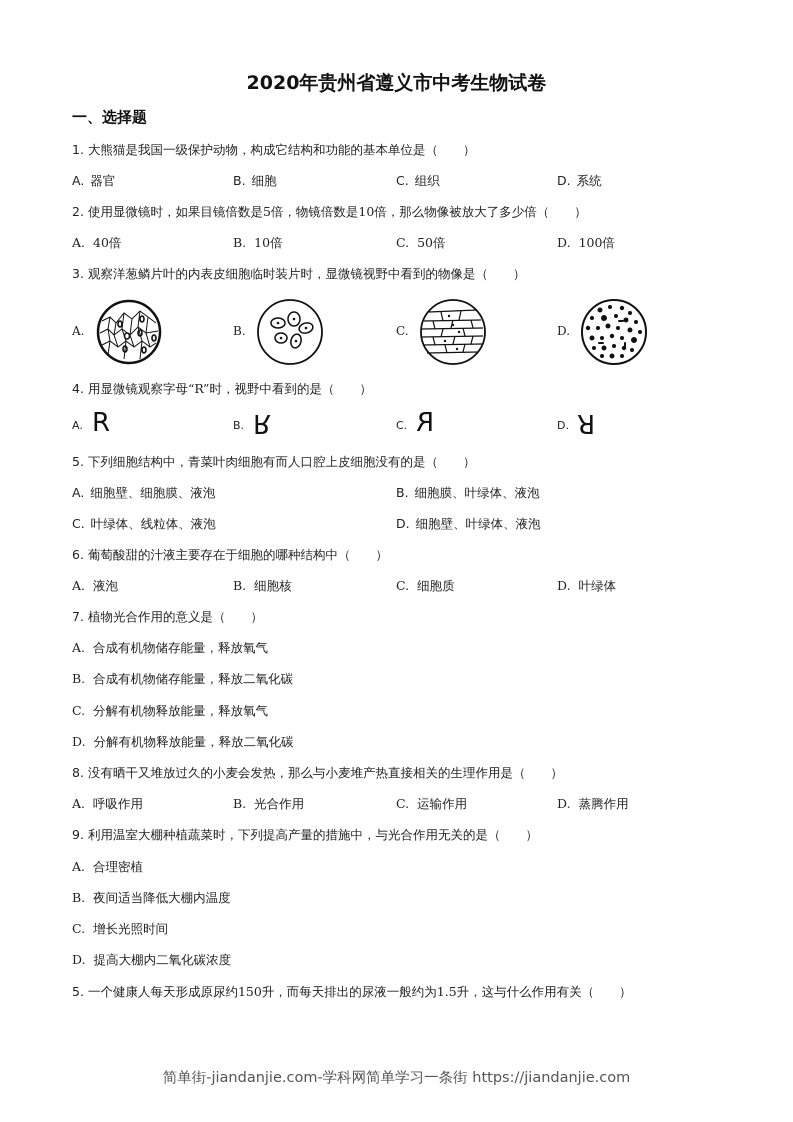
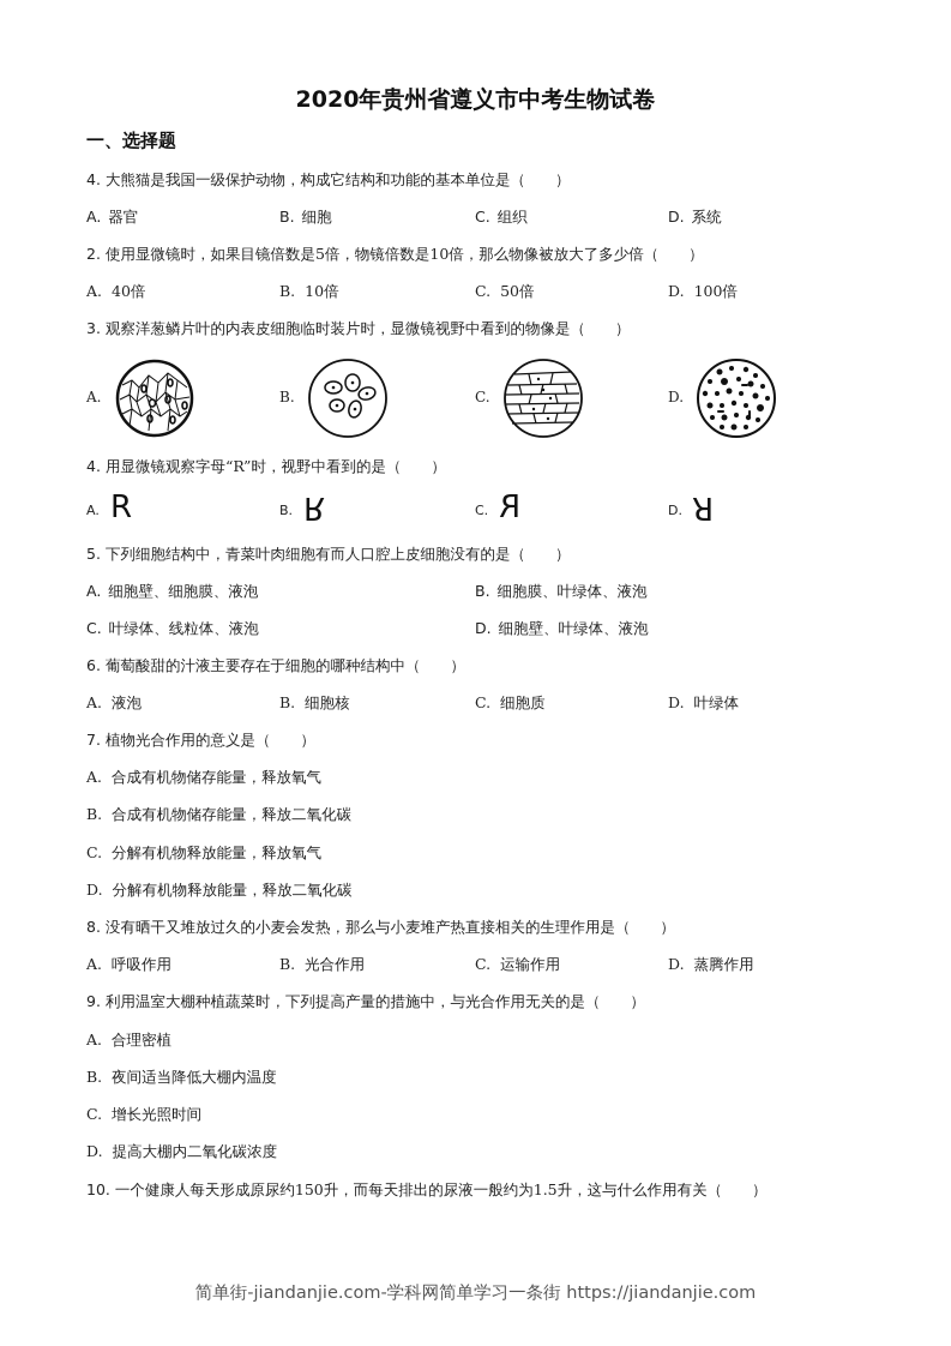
  2020年贵州省遵义市中考生物试卷
  一、选择题
- 1. 大熊猫是我国一级保护动物，构成它结构和功能的基本单位是（ ）
+ 4. 大熊猫是我国一级保护动物，构成它结构和功能的基本单位是（ ）
  A. 器官
  B. 细胞
  C. 组织
  D. 系统
  2. 使用显微镜时，如果目镜倍数是5倍，物镜倍数是10倍，那么物像被放大了多少倍（ ）
  A. 40倍
  B. 10倍
  C. 50倍
  D. 100倍
  3. 观察洋葱鳞片叶的内表皮细胞临时装片时，显微镜视野中看到的物像是（ ）
  A.
  B.
  C.
  D.
  4. 用显微镜观察字母“R”时，视野中看到的是（ ）
  A.
  R
  B.
  C.
  D.
  5. 下列细胞结构中，青菜叶肉细胞有而人口腔上皮细胞没有的是（ ）
  A. 细胞壁、细胞膜、液泡
  B. 细胞膜、叶绿体、液泡
  C. 叶绿体、线粒体、液泡
  D. 细胞壁、叶绿体、液泡
  6. 葡萄酸甜的汁液主要存在于细胞的哪种结构中（ ）
  A. 液泡
  B. 细胞核
  C. 细胞质
  D. 叶绿体
  7. 植物光合作用的意义是（ ）
  A. 合成有机物储存能量，释放氧气
  B. 合成有机物储存能量，释放二氧化碳
  C. 分解有机物释放能量，释放氧气
  D. 分解有机物释放能量，释放二氧化碳
  8. 没有晒干又堆放过久的小麦会发热，那么与小麦堆产热直接相关的生理作用是（ ）
  A. 呼吸作用
  B. 光合作用
  C. 运输作用
  D. 蒸腾作用
  9. 利用温室大棚种植蔬菜时，下列提高产量的措施中，与光合作用无关的是（ ）
  A. 合理密植
  B. 夜间适当降低大棚内温度
  C. 增长光照时间
  D. 提高大棚内二氧化碳浓度
- 5. 一个健康人每天形成原尿约150升，而每天排出的尿液一般约为1.5升，这与什么作用有关（ ）
+ 10. 一个健康人每天形成原尿约150升，而每天排出的尿液一般约为1.5升，这与什么作用有关（ ）
  简单街-jiandanjie.com-学科网简单学习一条街 https://jiandanjie.com
